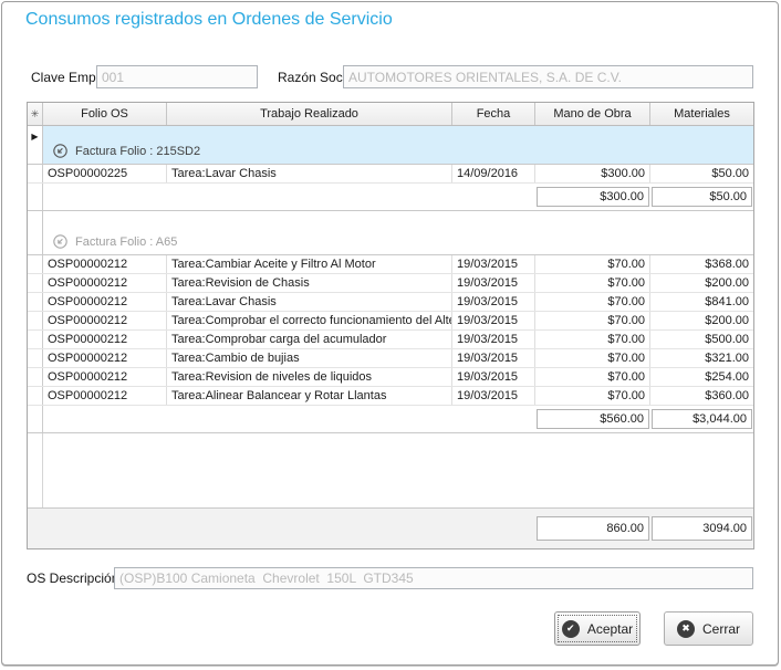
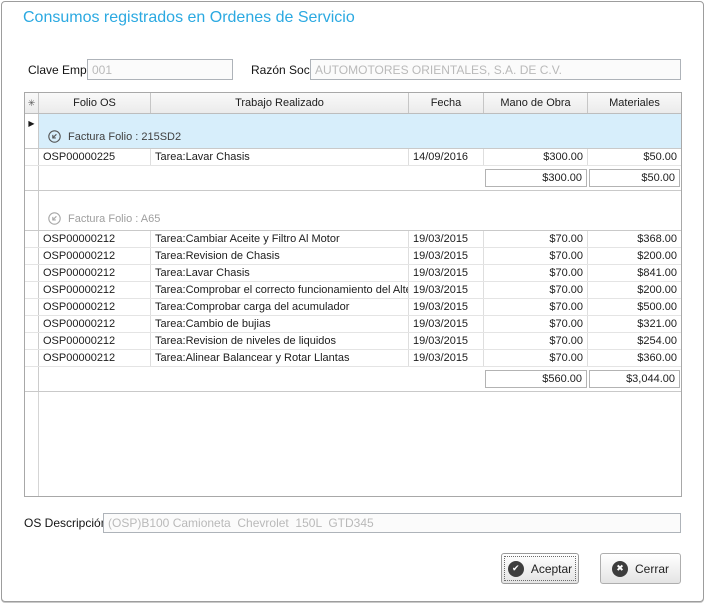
  Consumos registrados en Ordenes de Servicio
  001
  AUTOMOTORES ORIENTALES, S.A. DE C.V.
  ✳
  Folio OS
  Trabajo Realizado
  Fecha
  Mano de Obra
  Materiales
  ▶
  Factura Folio : 215SD2
  OSP00000225
  Tarea:Lavar Chasis
  14/09/2016
  $300.00
  $50.00
  $300.00
  $50.00
  Factura Folio : A65
  OSP00000212
  Tarea:Cambiar Aceite y Filtro Al Motor
  19/03/2015
  $70.00
  $368.00
  OSP00000212
  Tarea:Revision de Chasis
  19/03/2015
  $70.00
  $200.00
  OSP00000212
  Tarea:Lavar Chasis
  19/03/2015
  $70.00
  $841.00
  OSP00000212
  Tarea:Comprobar el correcto funcionamiento del Alte
  19/03/2015
  $70.00
  $200.00
  OSP00000212
  Tarea:Comprobar carga del acumulador
  19/03/2015
  $70.00
  $500.00
  OSP00000212
  Tarea:Cambio de bujias
  19/03/2015
  $70.00
  $321.00
  OSP00000212
  Tarea:Revision de niveles de liquidos
  19/03/2015
  $70.00
  $254.00
  OSP00000212
  Tarea:Alinear Balancear y Rotar Llantas
  19/03/2015
  $70.00
  $360.00
  $560.00
  $3,044.00
- 860.00
- 3094.00
  OS Descripció
  (OSP)B100 Camioneta Chevrolet 150L GTD345
  ✔
  Aceptar
  ✖
  Cerrar
